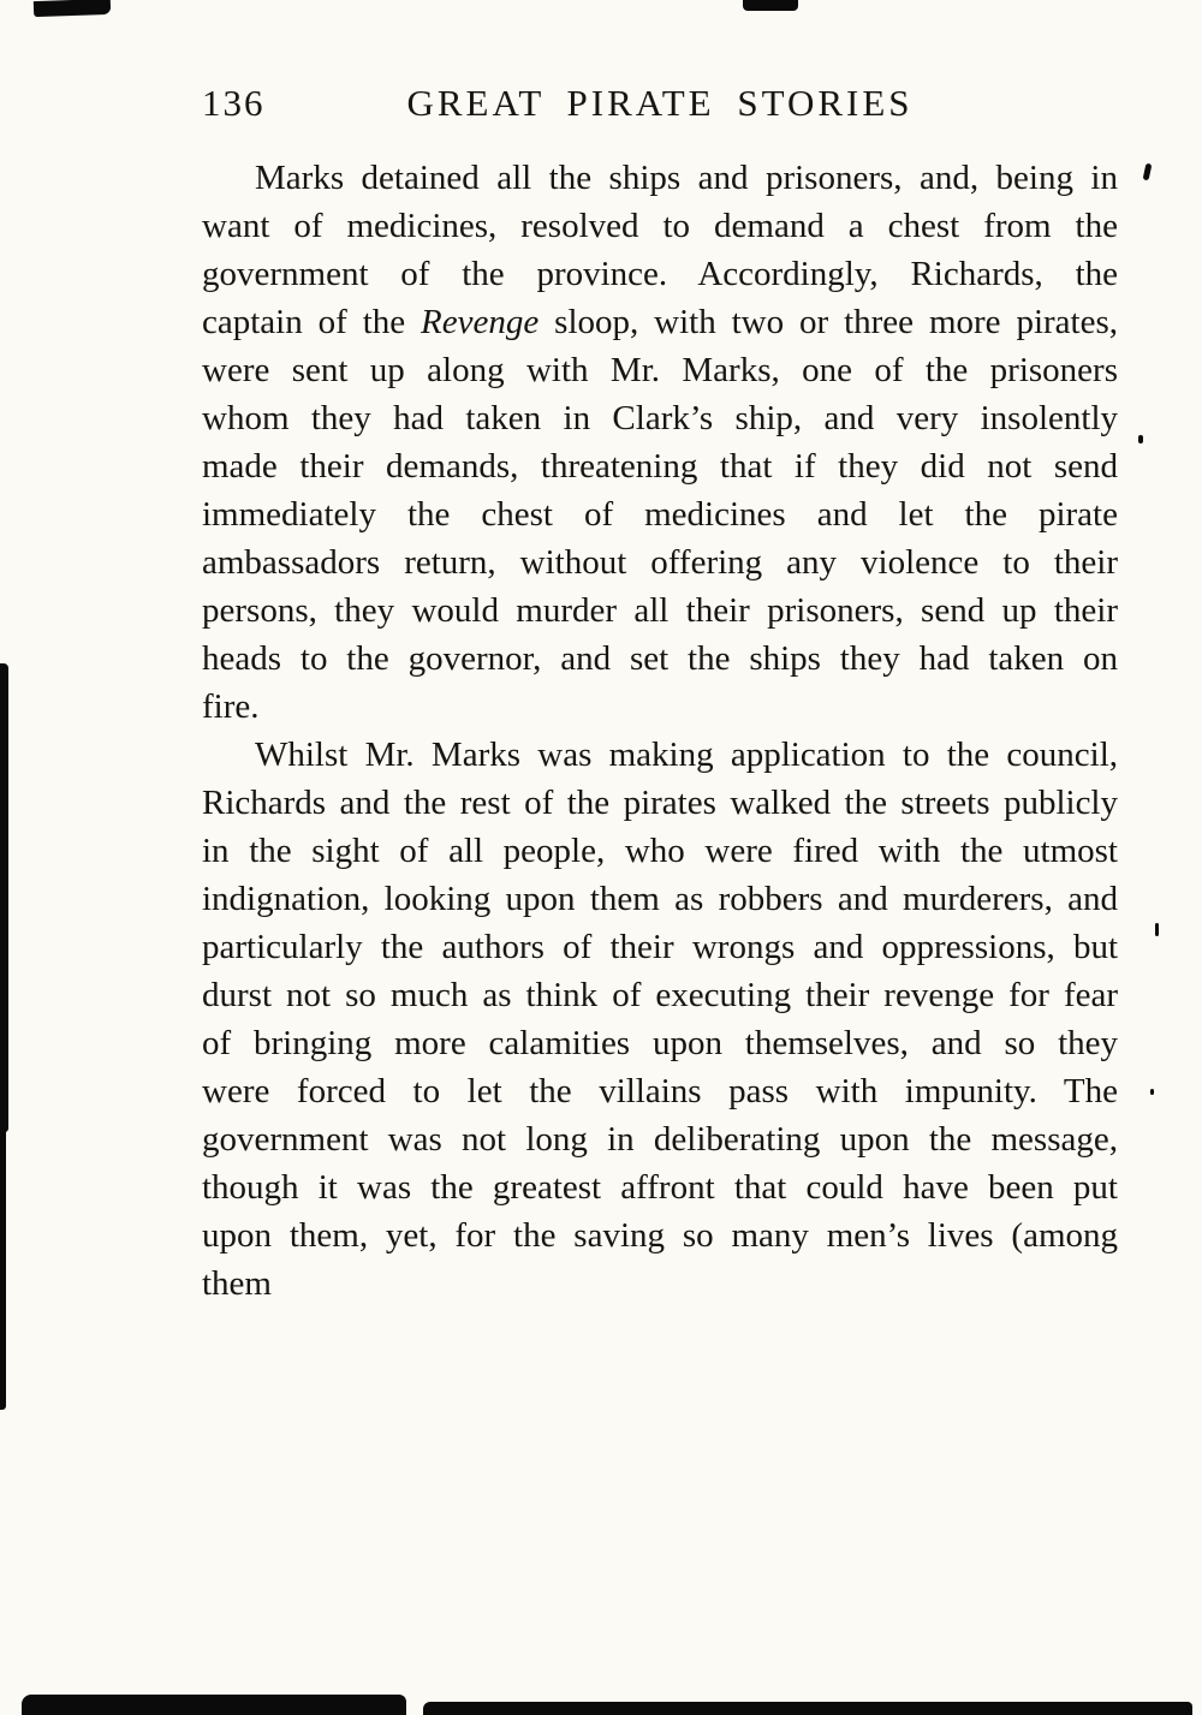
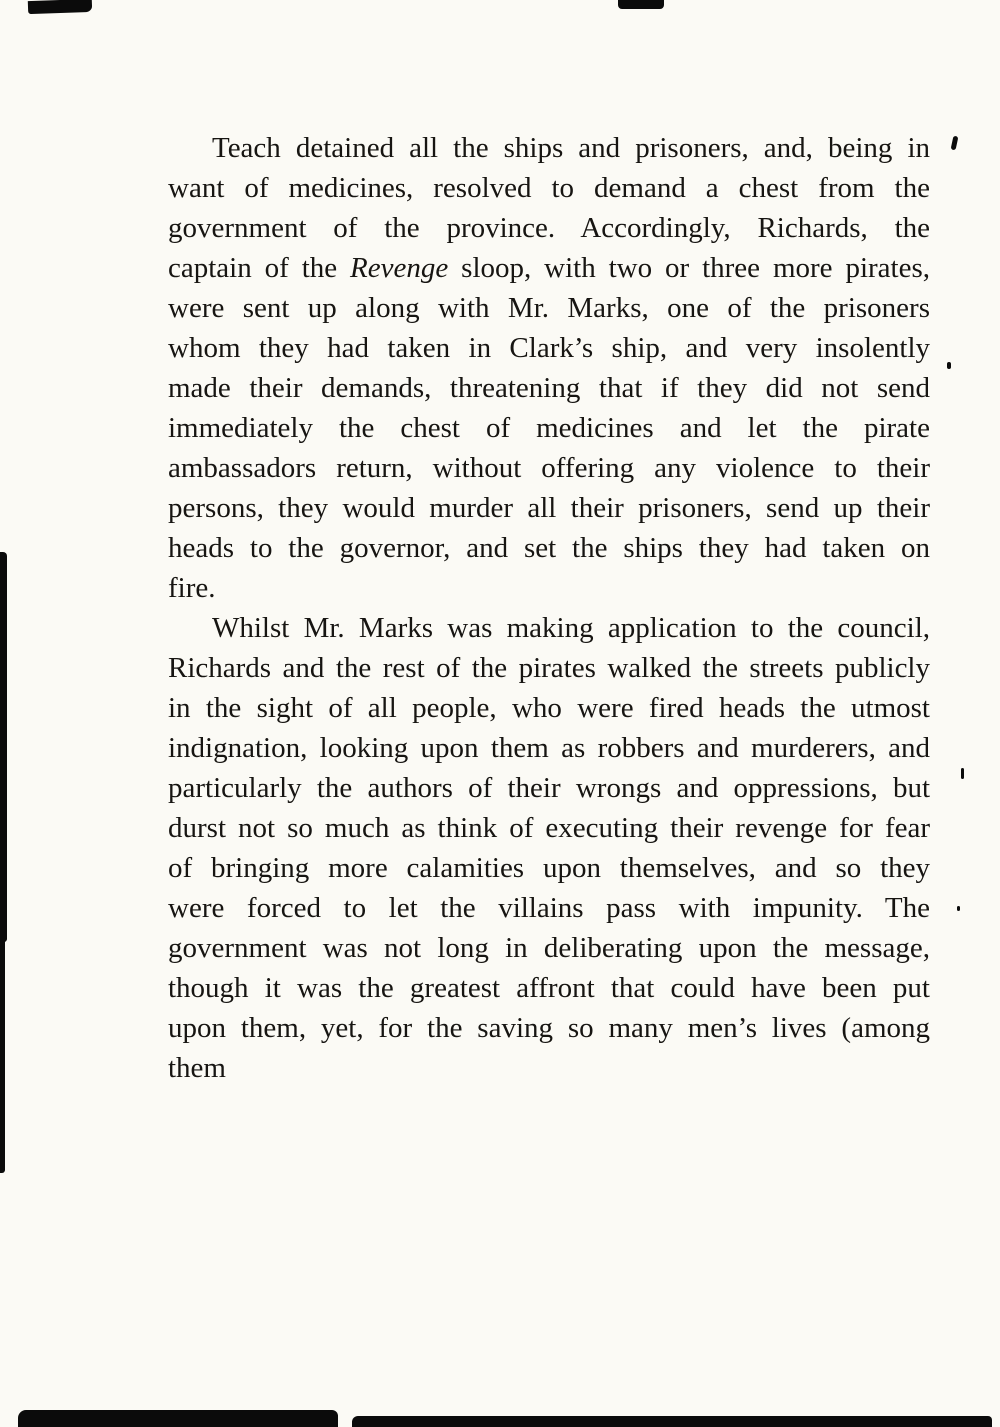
- 136
- GREAT PIRATE STORIES
- Marks detained all the ships and prisoners, and, being in want of medicines, resolved to demand a chest from the government of the province. Accordingly, Richards, the captain of the Revenge sloop, with two or three more pirates, were sent up along with Mr. Marks, one of the prisoners whom they had taken in Clark’s ship, and very insolently made their demands, threatening that if they did not send immediately the chest of medicines and let the pirate ambassadors return, without offering any violence to their persons, they would murder all their prisoners, send up their heads to the governor, and set the ships they had taken on fire.
+ Teach detained all the ships and prisoners, and, being in want of medicines, resolved to demand a chest from the government of the province. Accordingly, Richards, the captain of the Revenge sloop, with two or three more pirates, were sent up along with Mr. Marks, one of the prisoners whom they had taken in Clark’s ship, and very insolently made their demands, threatening that if they did not send immediately the chest of medicines and let the pirate ambassadors return, without offering any violence to their persons, they would murder all their prisoners, send up their heads to the governor, and set the ships they had taken on fire.
- Whilst Mr. Marks was making application to the council, Richards and the rest of the pirates walked the streets publicly in the sight of all people, who were fired with the utmost indignation, looking upon them as robbers and murderers, and particularly the authors of their wrongs and oppressions, but durst not so much as think of executing their revenge for fear of bringing more calamities upon themselves, and so they were forced to let the villains pass with impunity. The government was not long in deliberating upon the message, though it was the greatest affront that could have been put upon them, yet, for the saving so many men’s lives (among them
+ Whilst Mr. Marks was making application to the council, Richards and the rest of the pirates walked the streets publicly in the sight of all people, who were fired heads the utmost indignation, looking upon them as robbers and murderers, and particularly the authors of their wrongs and oppressions, but durst not so much as think of executing their revenge for fear of bringing more calamities upon themselves, and so they were forced to let the villains pass with impunity. The government was not long in deliberating upon the message, though it was the greatest affront that could have been put upon them, yet, for the saving so many men’s lives (among them
